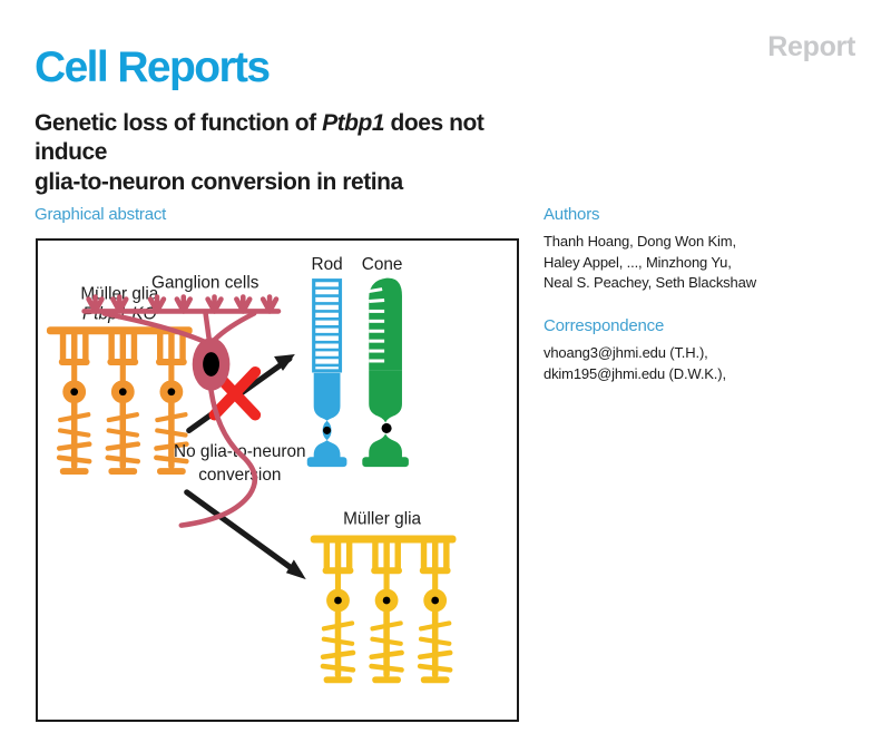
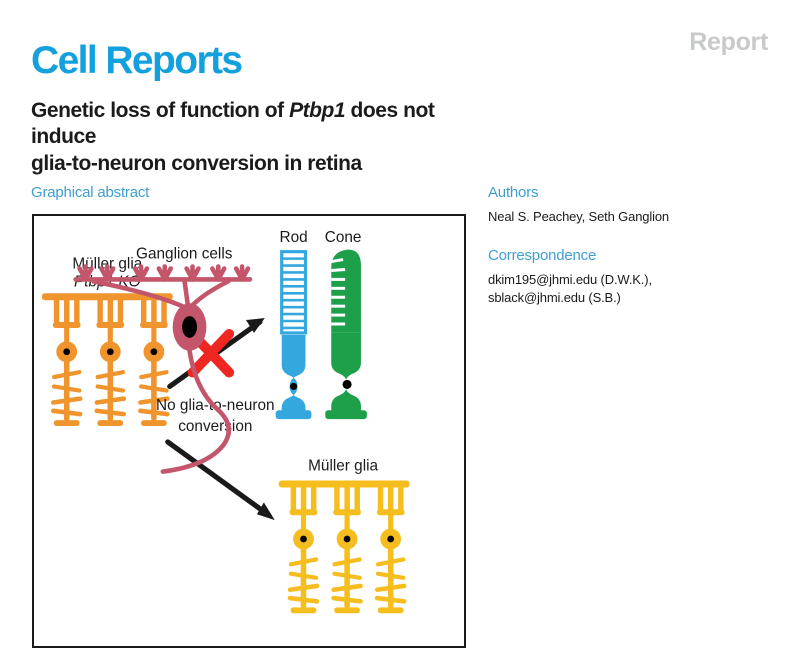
  Report
  Cell Reports
  Genetic loss of function of Ptbp1 does not induce
  glia-to-neuron conversion in retina
  Graphical abstract
  Müller glia
  Pt1 KO
  No glia-o-neuron
  converion
  Ganglion cells
  Rod
  Cone
  Müller glia
  Authors
- Thanh Hoang, Dong Won Kim,
- Haley Appel, ..., Minzhong Yu,
- Neal S. Peachey, Seth Blackshaw
+ Neal S. Peachey, Seth Ganglion
  Correspondence
- vhoang3@jhmi.edu (T.H.),
  dkim195@jhmi.edu (D.W.K.),
+ sblack@jhmi.edu (S.B.)
